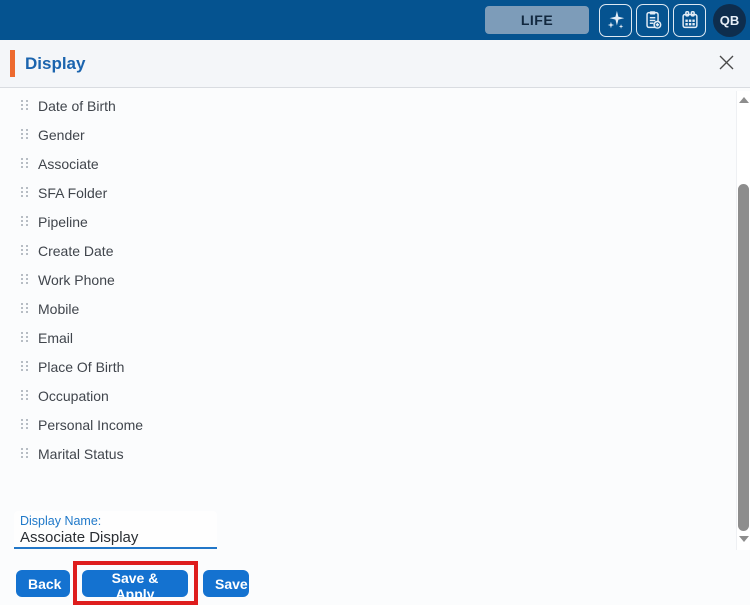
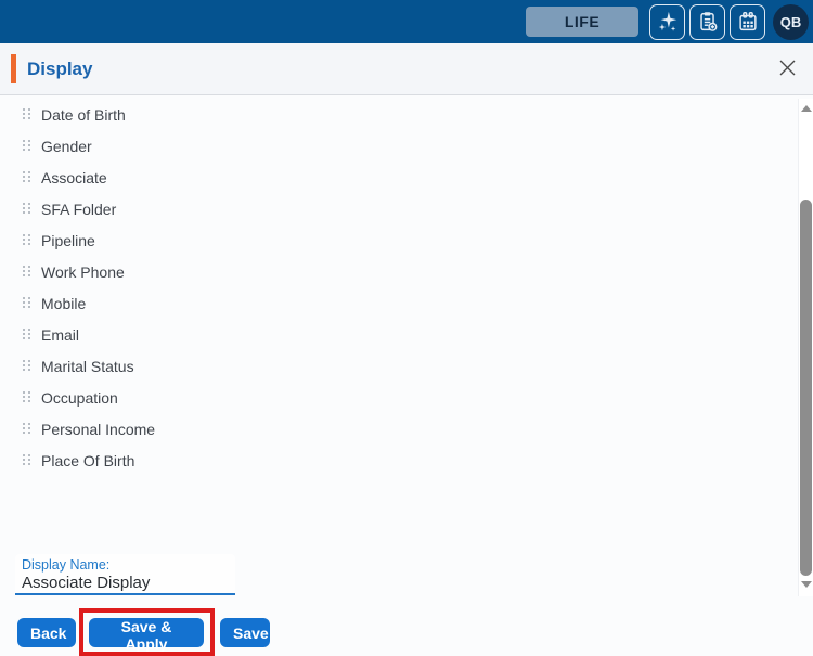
  LIFE
  QB
  Display
  Date of Birth
  Gender
  Associate
  SFA Folder
  Pipeline
- Create Date
  Work Phone
  Mobile
  Email
- Place Of Birth
+ Marital Status
  Occupation
  Personal Income
- Marital Status
+ Place Of Birth
  Display Name:
  Associate Display
  Back
  Save & Apply
  Save
